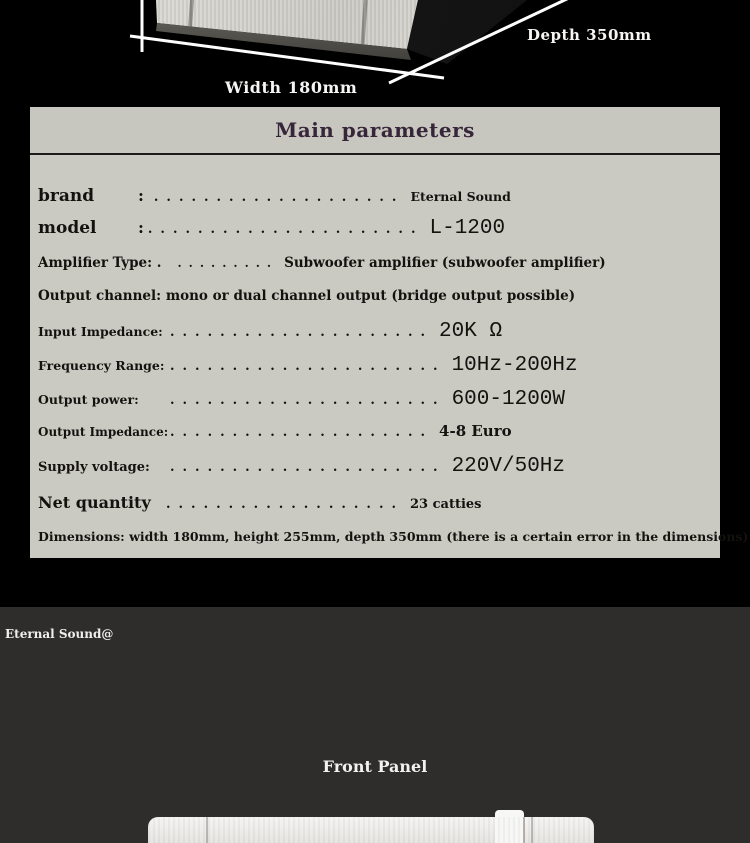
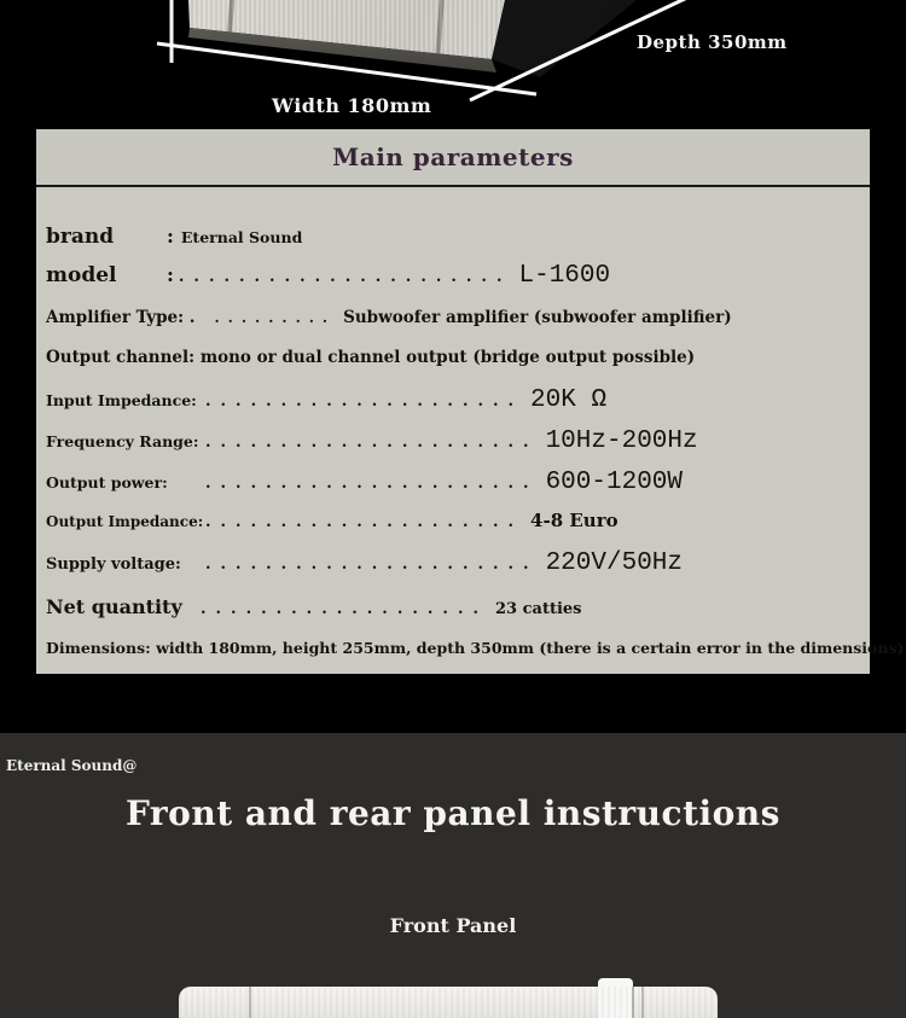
  Depth 350mm
  Width 180mm
  Main parameters
  brand
  :
- ....................
  Eternal Sound
  model
  :
  ......................
- L-1200
+ L-1600
  Amplifier Type: .
  .........
  Subwoofer amplifier (subwoofer amplifier)
  Output channel: mono or dual channel output (bridge output possible)
  Input Impedance:
  .....................
  20K Ω
  Frequency Range:
  ......................
  10Hz-200Hz
  Output power:
  ......................
  600-1200W
  Output Impedance:
  .....................
  4-8 Euro
  Supply voltage:
  ......................
  220V/50Hz
  Net quantity
  ...................
  23 catties
  Dimensions: width 180mm, height 255mm, depth 350mm (there is a certain error in the dimensions)
  Eternal Sound@
+ Front and rear panel instructions
  Front Panel
